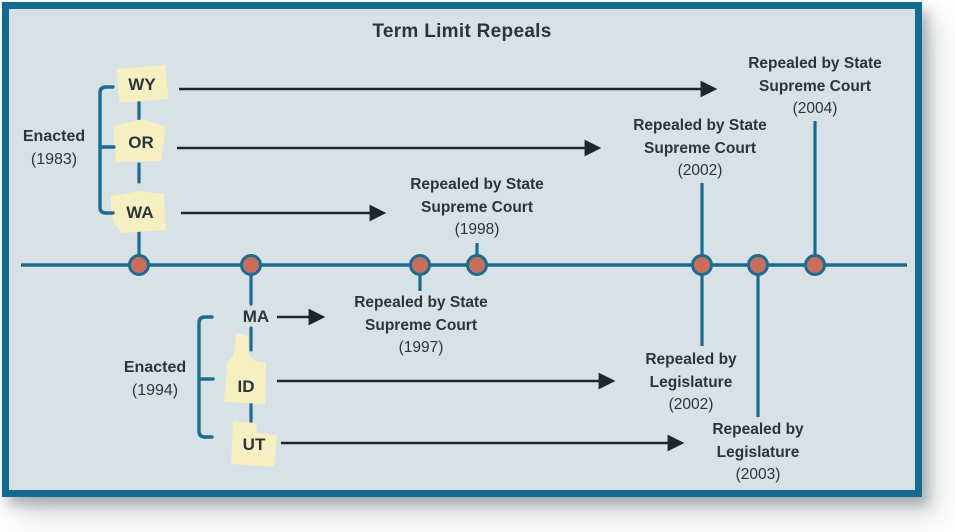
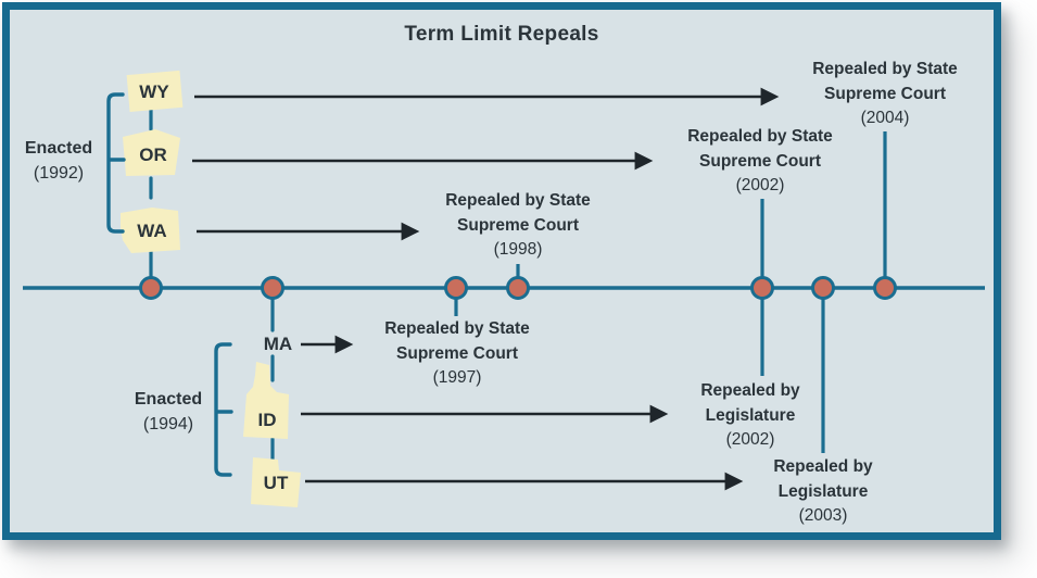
  Term Limit Repeals
  Enacted
- (1983)
+ (1992)
  Enacted
  (1994)
  WY
  OR
  WA
  MA
  ID
  UT
  Repealed by State
  Supreme Court
  (2004)
  Repealed by State
  Supreme Court
  (2002)
  Repealed by State
  Supreme Court
  (1998)
  Repealed by State
  Supreme Court
  (1997)
  Repealed by
  Legislature
  (2002)
  Repealed by
  Legislature
  (2003)
